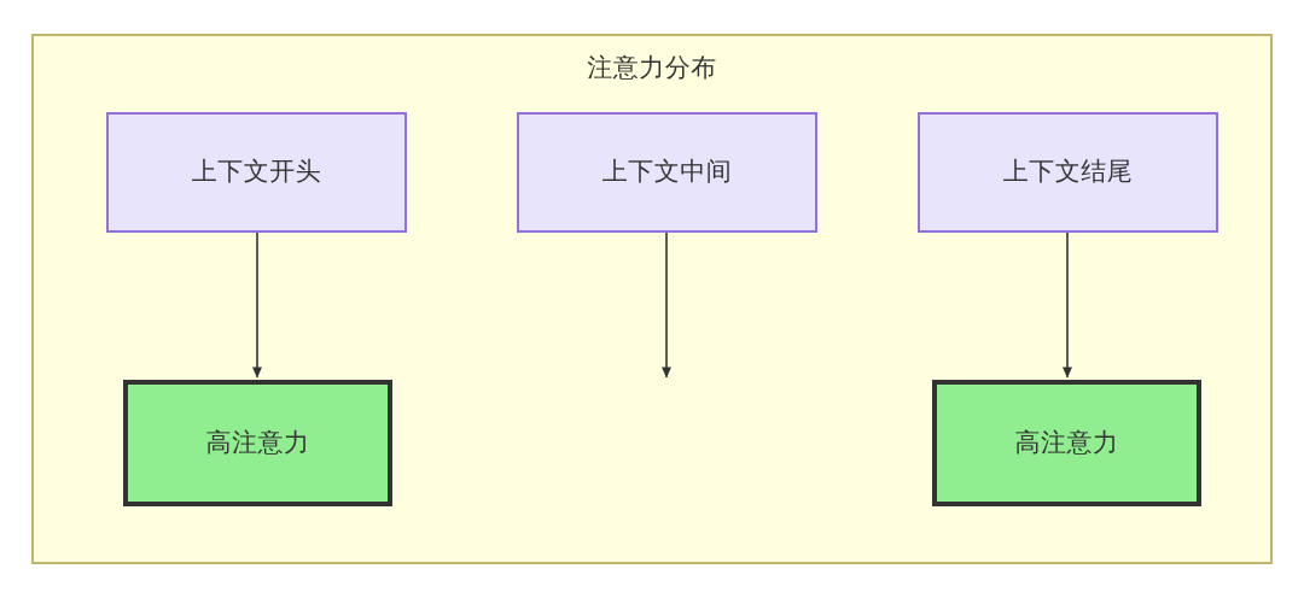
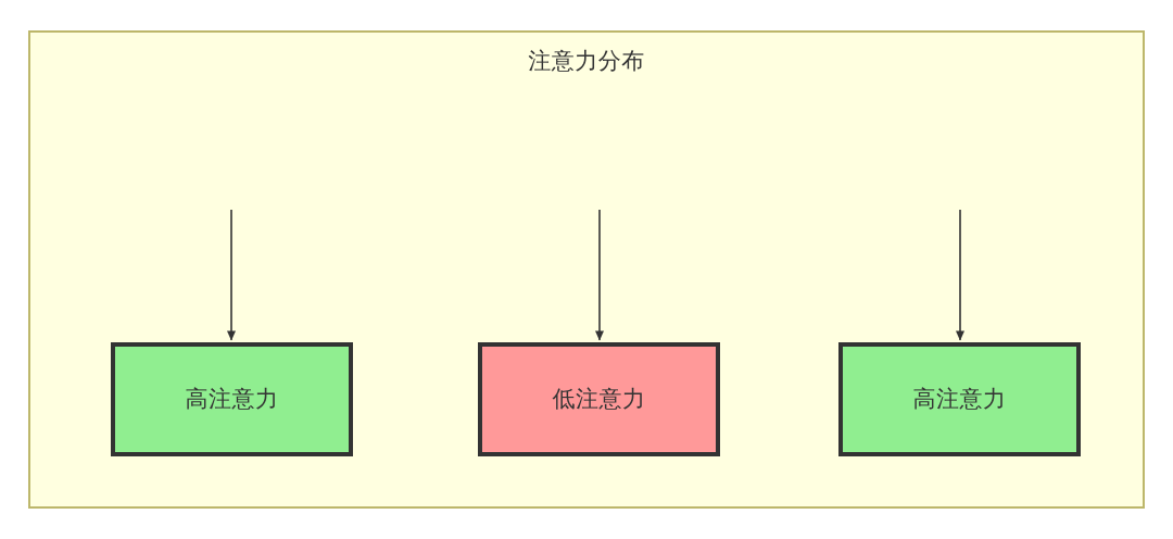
  注意力分布
- 上下文开头
- 上下文中间
- 上下文结尾
  高注意力
+ 低注意力
  高注意力
